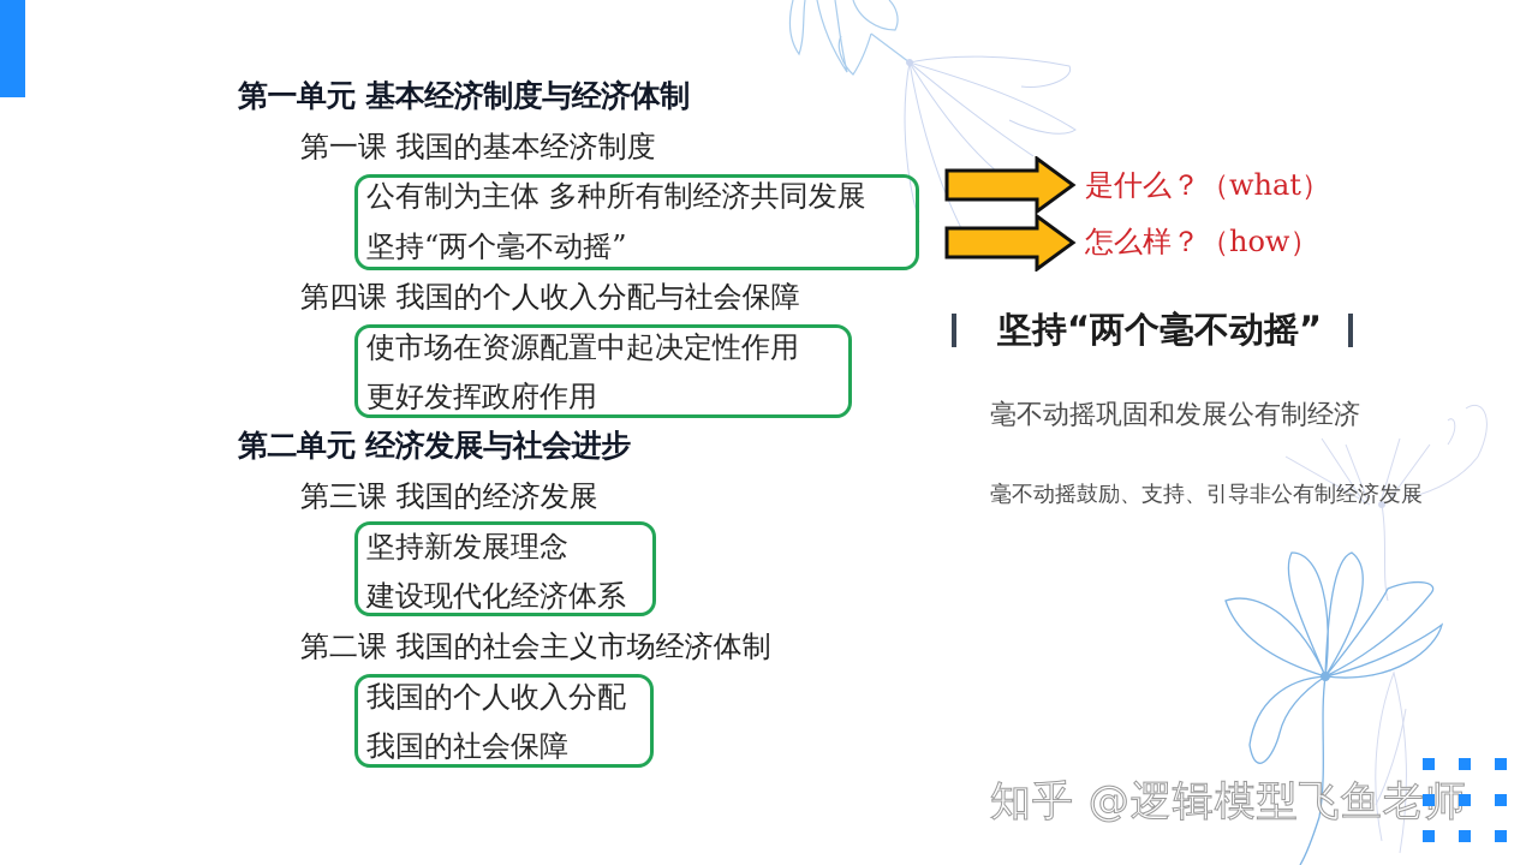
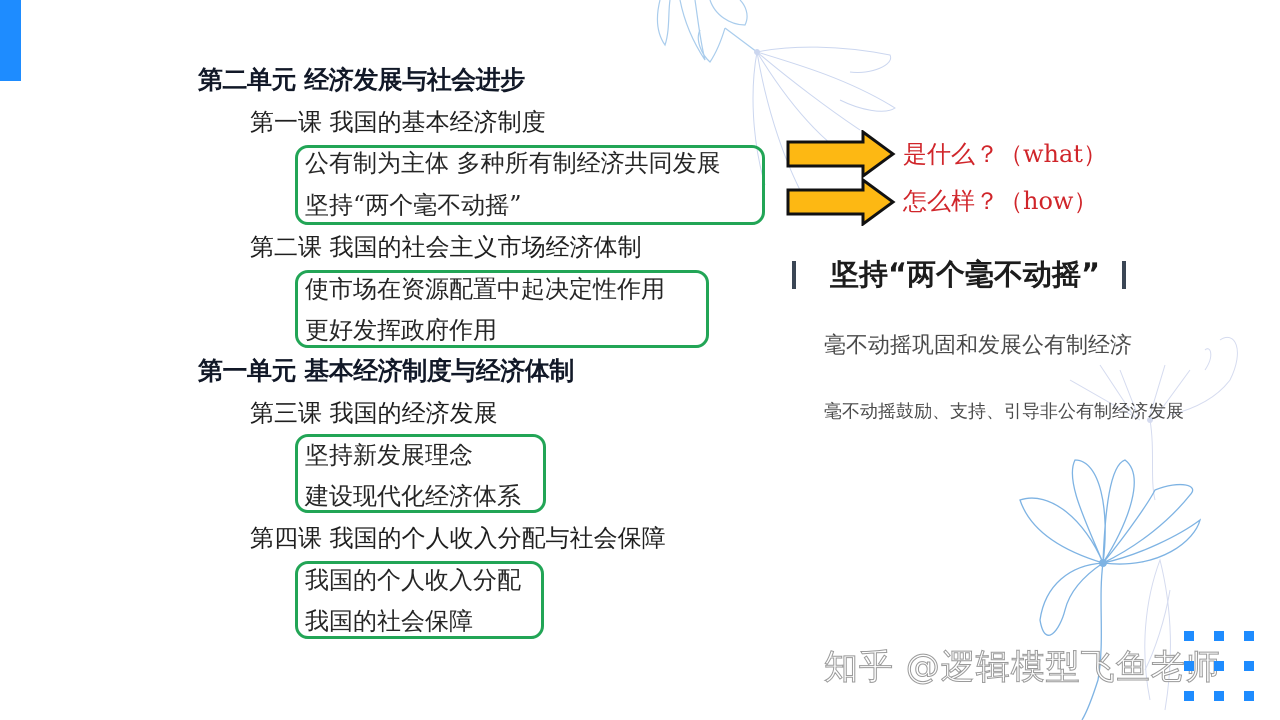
- 第一单元 基本经济制度与经济体制
+ 第二单元 经济发展与社会进步
  第一课 我国的基本经济制度
  公有制为主体 多种所有制经济共同发展
  坚持“两个毫不动摇”
- 第四课 我国的个人收入分配与社会保障
+ 第二课 我国的社会主义市场经济体制
  使市场在资源配置中起决定性作用
  更好发挥政府作用
- 第二单元 经济发展与社会进步
+ 第一单元 基本经济制度与经济体制
  第三课 我国的经济发展
  坚持新发展理念
  建设现代化经济体系
- 第二课 我国的社会主义市场经济体制
+ 第四课 我国的个人收入分配与社会保障
  我国的个人收入分配
  我国的社会保障
  是什么？（what）
  怎么样？（how）
  坚持“两个毫不动摇”
  毫不动摇巩固和发展公有制经济
  毫不动摇鼓励、支持、引导非公有制经济发展
  知乎 @逻辑模型飞鱼老师
